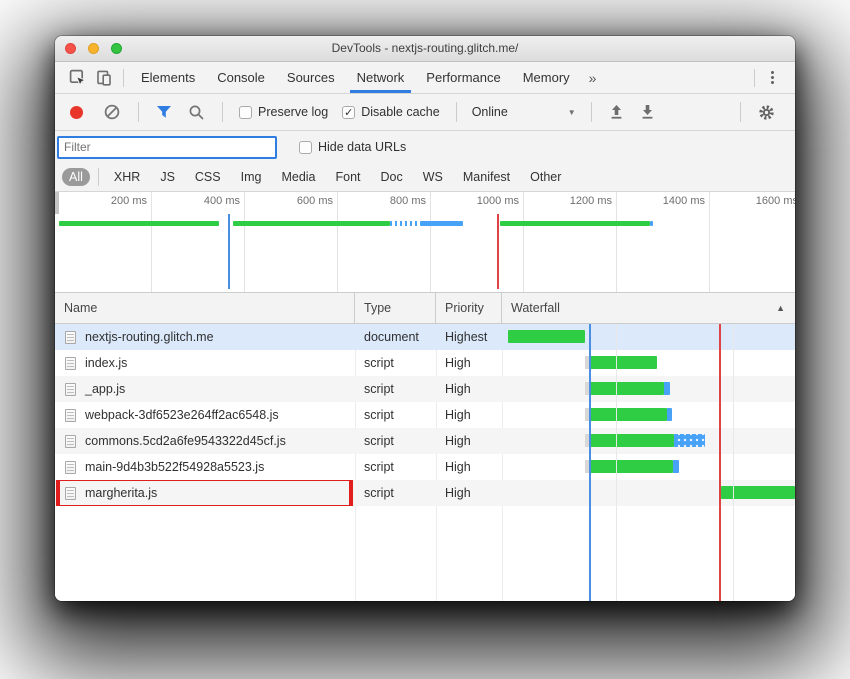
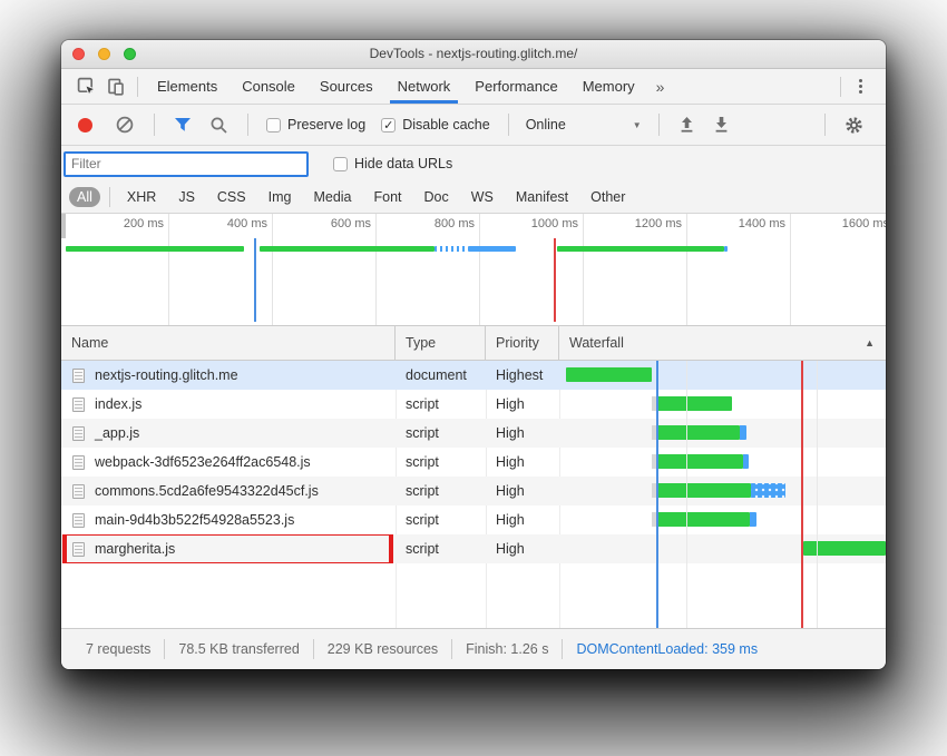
  DevTools - nextjs-routing.glitch.me/
  Elements
  Console
  Sources
  Network
  Performance
  Memory
  »
  Preserve log
  ✓
  Disable cache
  Online
  ▼
  Filter
  Hide data URLs
  All
  XHR
  JS
  CSS
  Img
  Media
  Font
  Doc
  WS
  Manifest
  Other
  200 ms
  400 ms
  600 ms
  800 ms
  1000 ms
  1200 ms
  1400 ms
  1600 m
  Name
  Type
  Priority
  Waterfall
  ▲
  nextjs-routing.glitch.me
  document
  Highest
  index.js
  script
  High
  _app.js
  script
  High
  webpack-3df6523e264ff2ac6548.js
  script
  High
  commons.5cd2a6fe9543322d45cf.js
  script
  High
  main-9d4b3b522f54928a5523.js
  script
  High
  margherita.js
  script
  High
+ 7 requests
+ 78.5 KB transferred
+ 229 KB resources
+ Finish: 1.26 s
+ DOMContentLoaded: 359 ms
